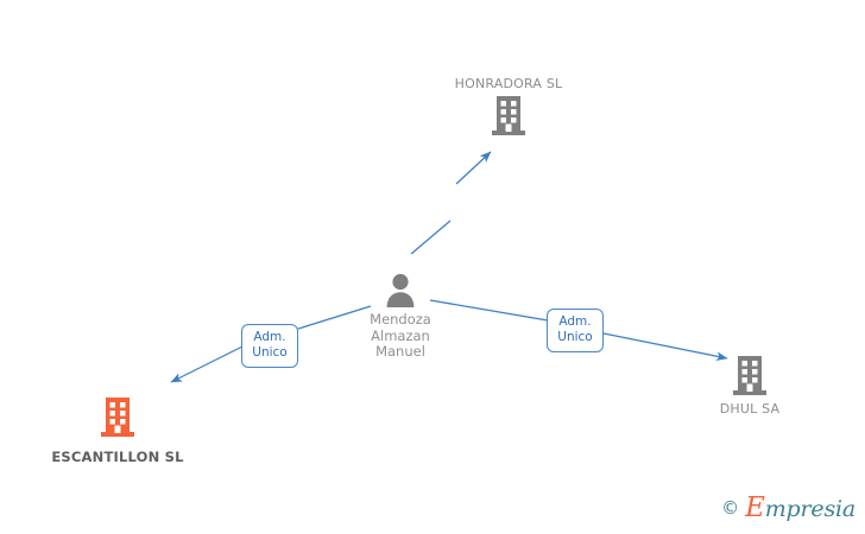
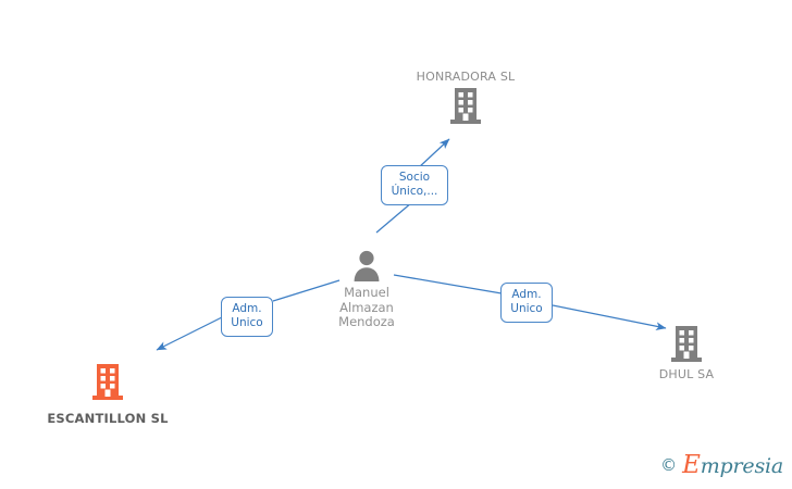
  HONRADORA SL
- Mendoza
+ Manuel
  Almazan
- Manuel
+ Mendoza
  ESCANTILLON SL
  DHUL SA
+ Socio
+ Único,...
  Adm.
  Unico
  Adm.
  Unico
  ©
  Empresia
